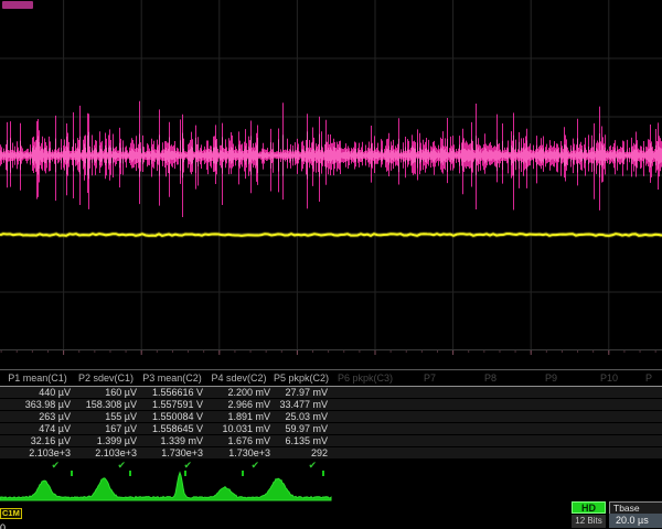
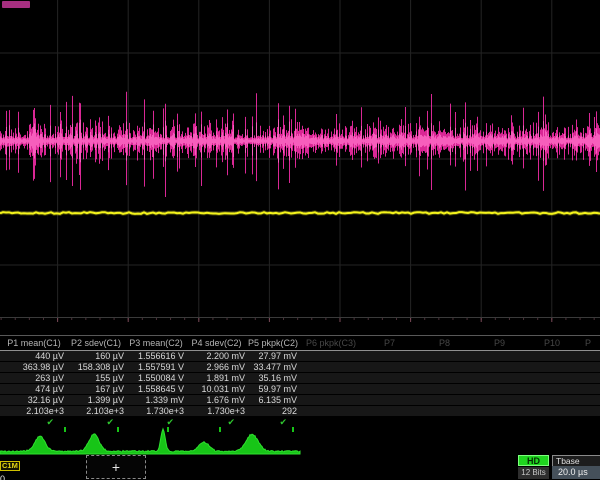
  P1 mean(C1)
  P2 sdev(C1)
  P3 mean(C2)
  P4 sdev(C2)
  P5 pkpk(C2)
  P6 pkpk(C3)
  P7
  P8
  P9
  P10
  P
  440 µV
  160 µV
  1.556616 V
  2.200 mV
  27.97 mV
  363.98 µV
  158.308 µV
  1.557591 V
  2.966 mV
  33.477 mV
  263 µV
  155 µV
  1.550084 V
  1.891 mV
- 25.03 mV
+ 35.16 mV
  474 µV
  167 µV
  1.558645 V
  10.031 mV
  59.97 mV
  32.16 µV
  1.399 µV
  1.339 mV
  1.676 mV
  6.135 mV
  2.103e+3
  2.103e+3
  1.730e+3
  1.730e+3
  292
  ✔
  ✔
  ✔
  ✔
  ✔
  C1M
+ +
  HD
  12 Bits
  Tbase
  20.0 µs
